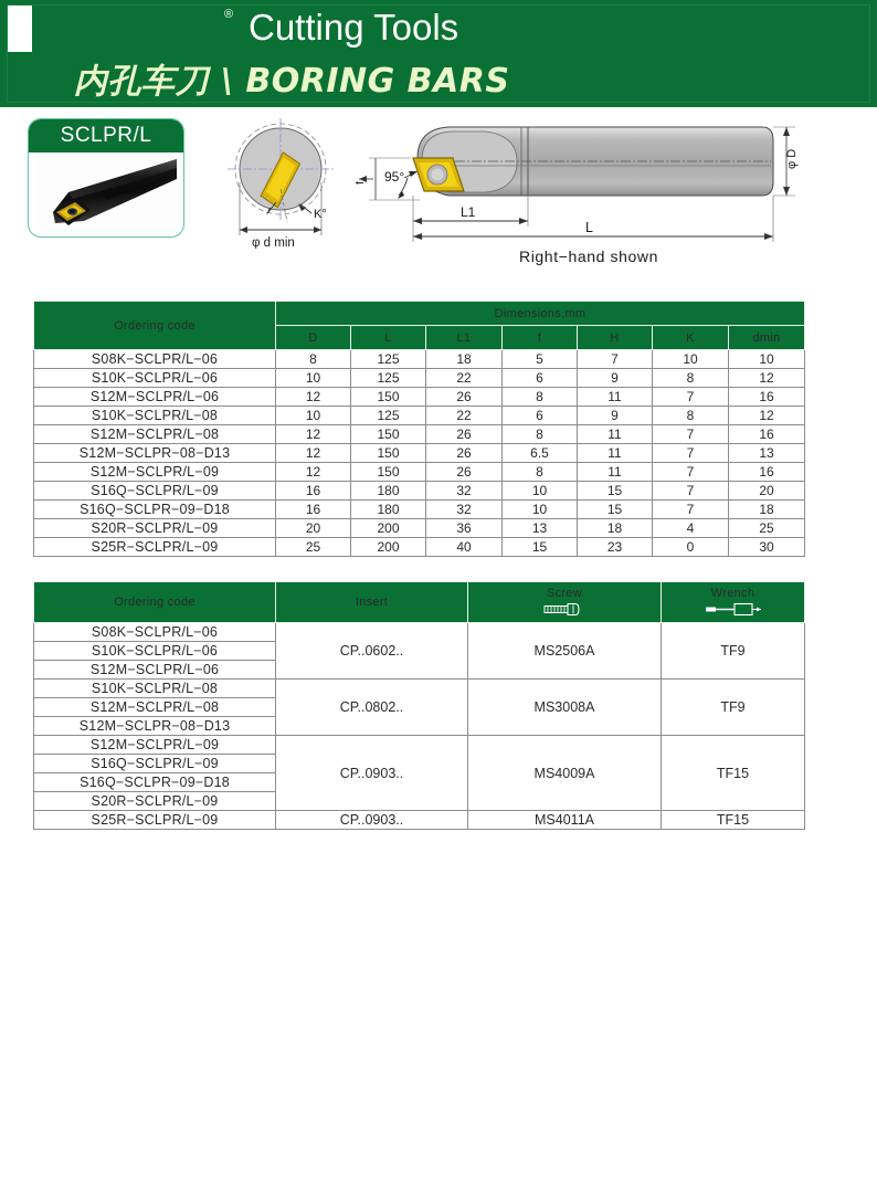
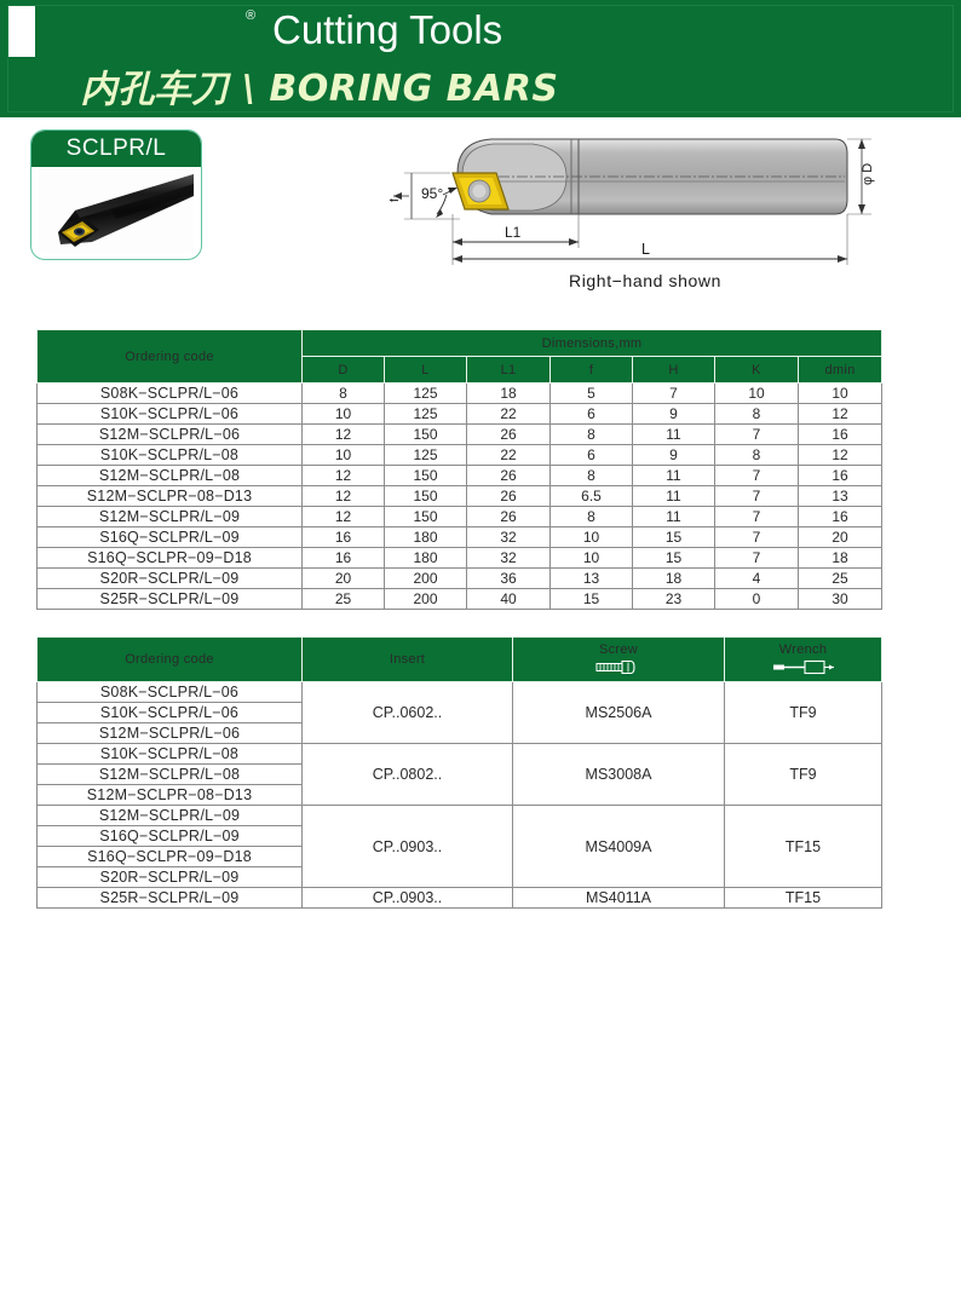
  ®
  Cutting Tools
  内孔车刀 \ BORING BARS
  SCLPR/L
- K°
- φ d min
  95°
  L1
  L
  Right−hand shown
  Ordering code	Dimensions,mm
  D	L	L1	f	H	K	dmin
  S08K−SCLPR/L−06	8	125	18	5	7	10	10
  S10K−SCLPR/L−06	10	125	22	6	9	8	12
  S12M−SCLPR/L−06	12	150	26	8	11	7	16
  S10K−SCLPR/L−08	10	125	22	6	9	8	12
  S12M−SCLPR/L−08	12	150	26	8	11	7	16
  S12M−SCLPR−08−D13	12	150	26	6.5	11	7	13
  S12M−SCLPR/L−09	12	150	26	8	11	7	16
  S16Q−SCLPR/L−09	16	180	32	10	15	7	20
  S16Q−SCLPR−09−D18	16	180	32	10	15	7	18
  S20R−SCLPR/L−09	20	200	36	13	18	4	25
  S25R−SCLPR/L−09	25	200	40	15	23	0	30
  Ordering code	Insert	Screw	Wrench
  S08K−SCLPR/L−06	CP..0602..	MS2506A	TF9
  S10K−SCLPR/L−06
  S12M−SCLPR/L−06
  S10K−SCLPR/L−08	CP..0802..	MS3008A	TF9
  S12M−SCLPR/L−08
  S12M−SCLPR−08−D13
  S12M−SCLPR/L−09	CP..0903..	MS4009A	TF15
  S16Q−SCLPR/L−09
  S16Q−SCLPR−09−D18
  S20R−SCLPR/L−09
  S25R−SCLPR/L−09	CP..0903..	MS4011A	TF15
